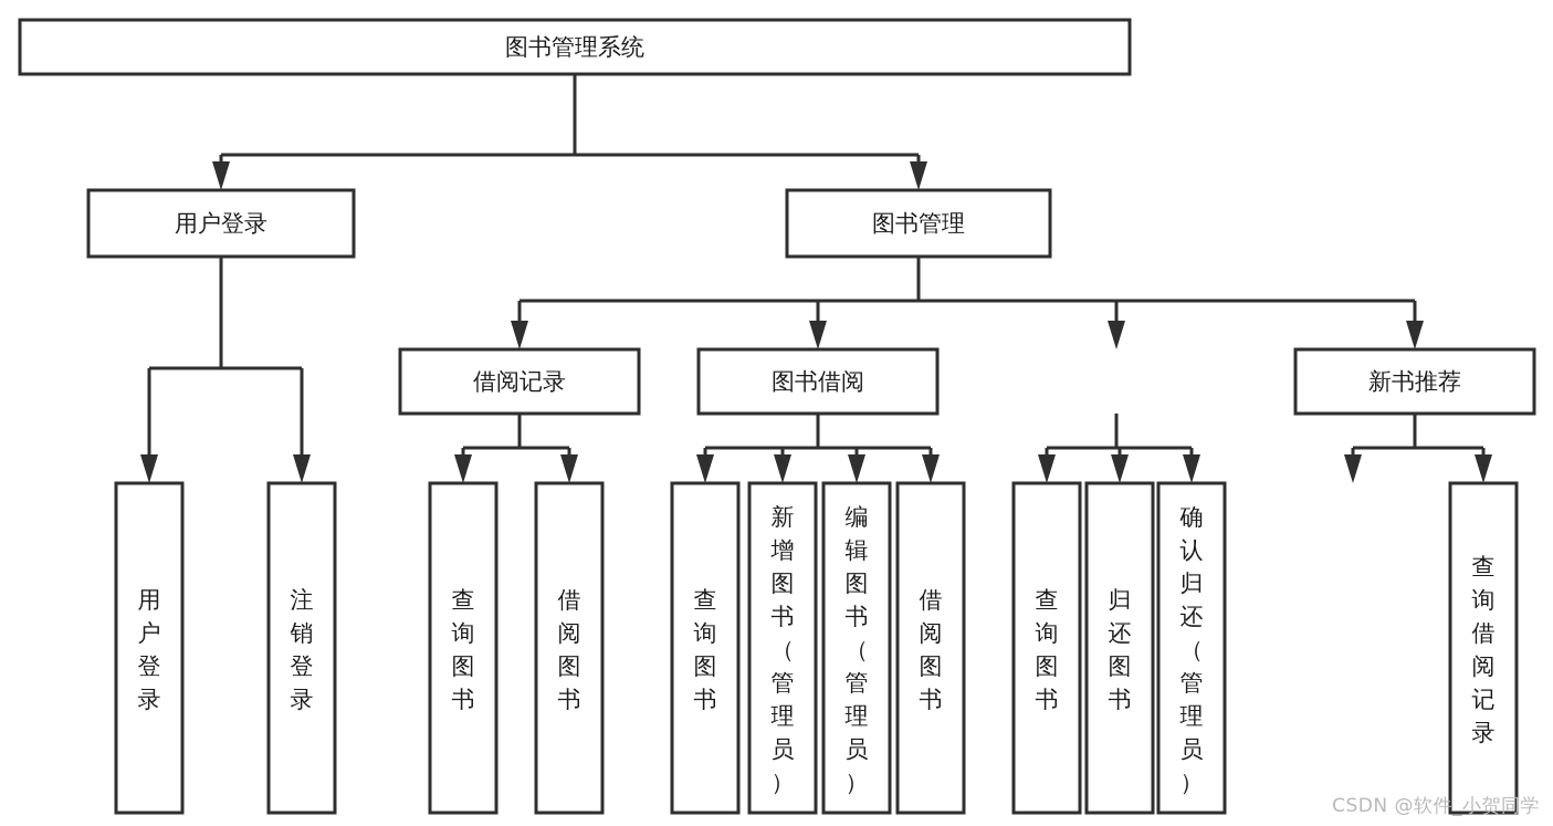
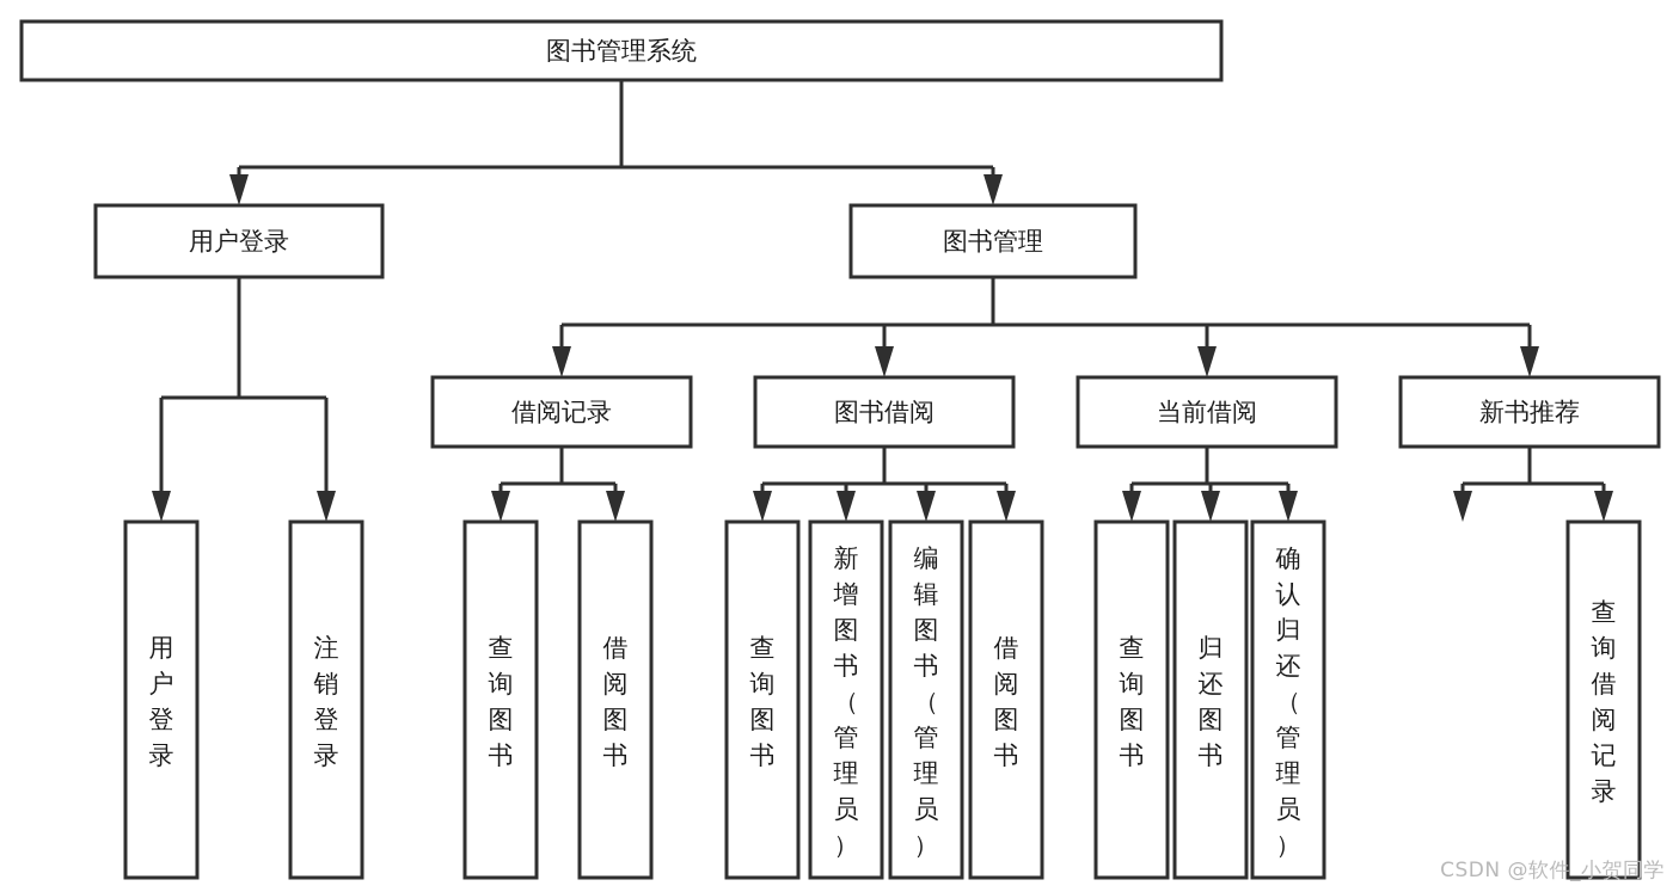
  图书管理系统
  用户登录
  图书管理
  借阅记录
  图书借阅
+ 当前借阅
  新书推荐
  用户登录
  注销登录
  查询图书
  借阅图书
  查询图书
  新增图书（管理员）
  编辑图书（管理员）
  借阅图书
  查询图书
  归还图书
  确认归还（管理员）
  查询借阅记录
  CSDN @软件_小贺同学
